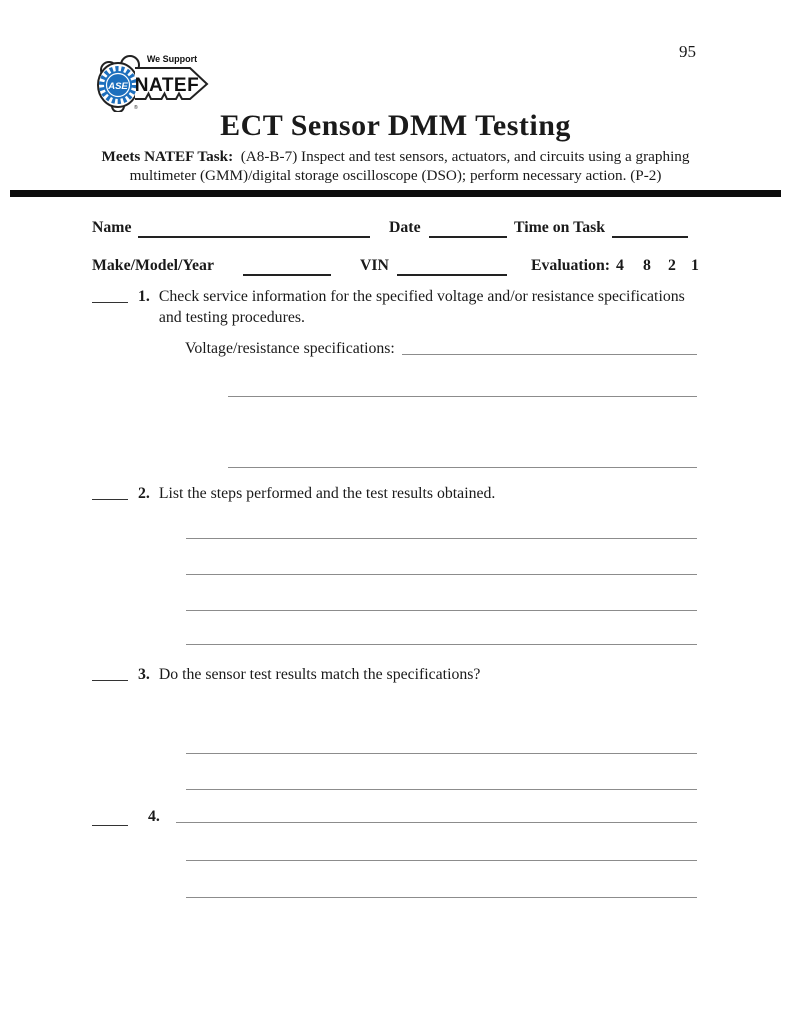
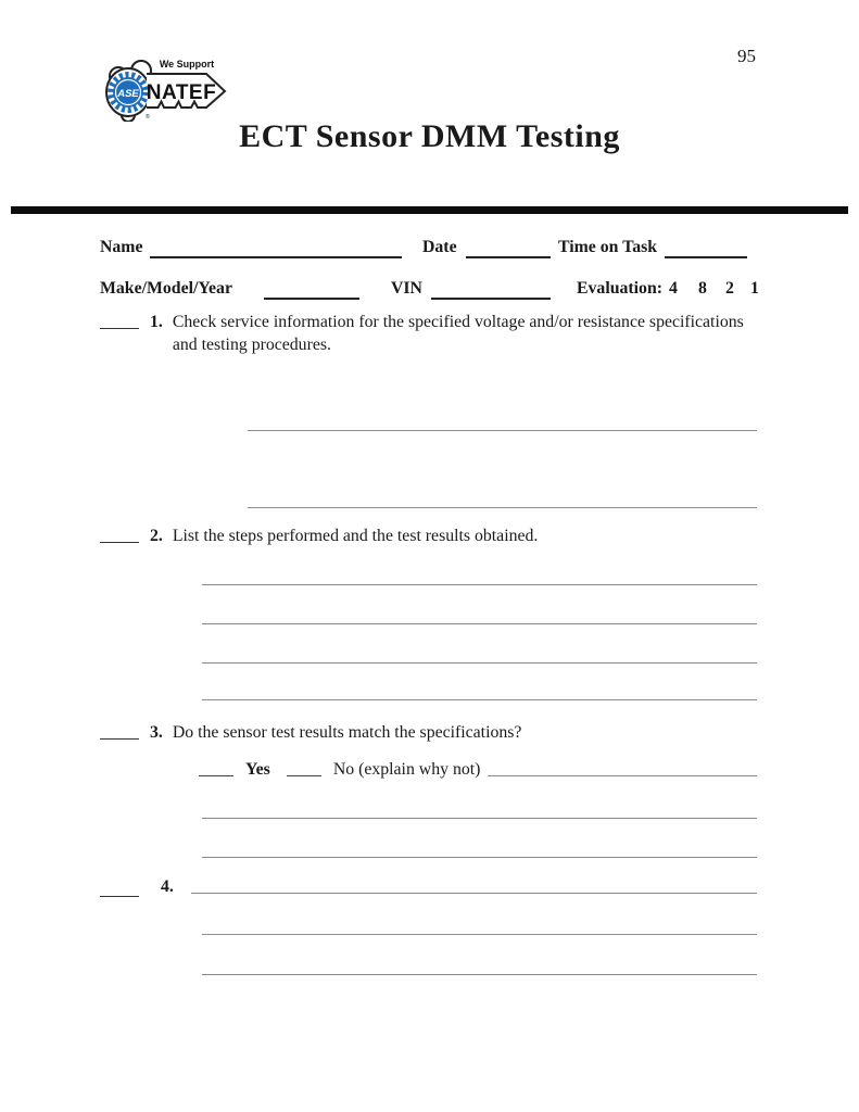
  ASE
  We Support
  NATEF
  95
  ECT Sensor DMM Testing
- Meets NATEF Task: (A8-B-7) Inspect and test sensors, actuators, and circuits using a graphing
- multimeter (GMM)/digital storage oscilloscope (DSO); perform necessary action. (P-2)
  Name
  Date
  Time on Task
  Make/Model/Year
  VIN
  Evaluation:
  4
  8
  2
  1
  1.
  Check service information for the specified voltage and/or resistance specifications
  and testing procedures.
- Voltage/resistance specifications:
  2.
  List the steps performed and the test results obtained.
  3.
  Do the sensor test results match the specifications?
+ Yes
+ No (explain why not)
  4.
